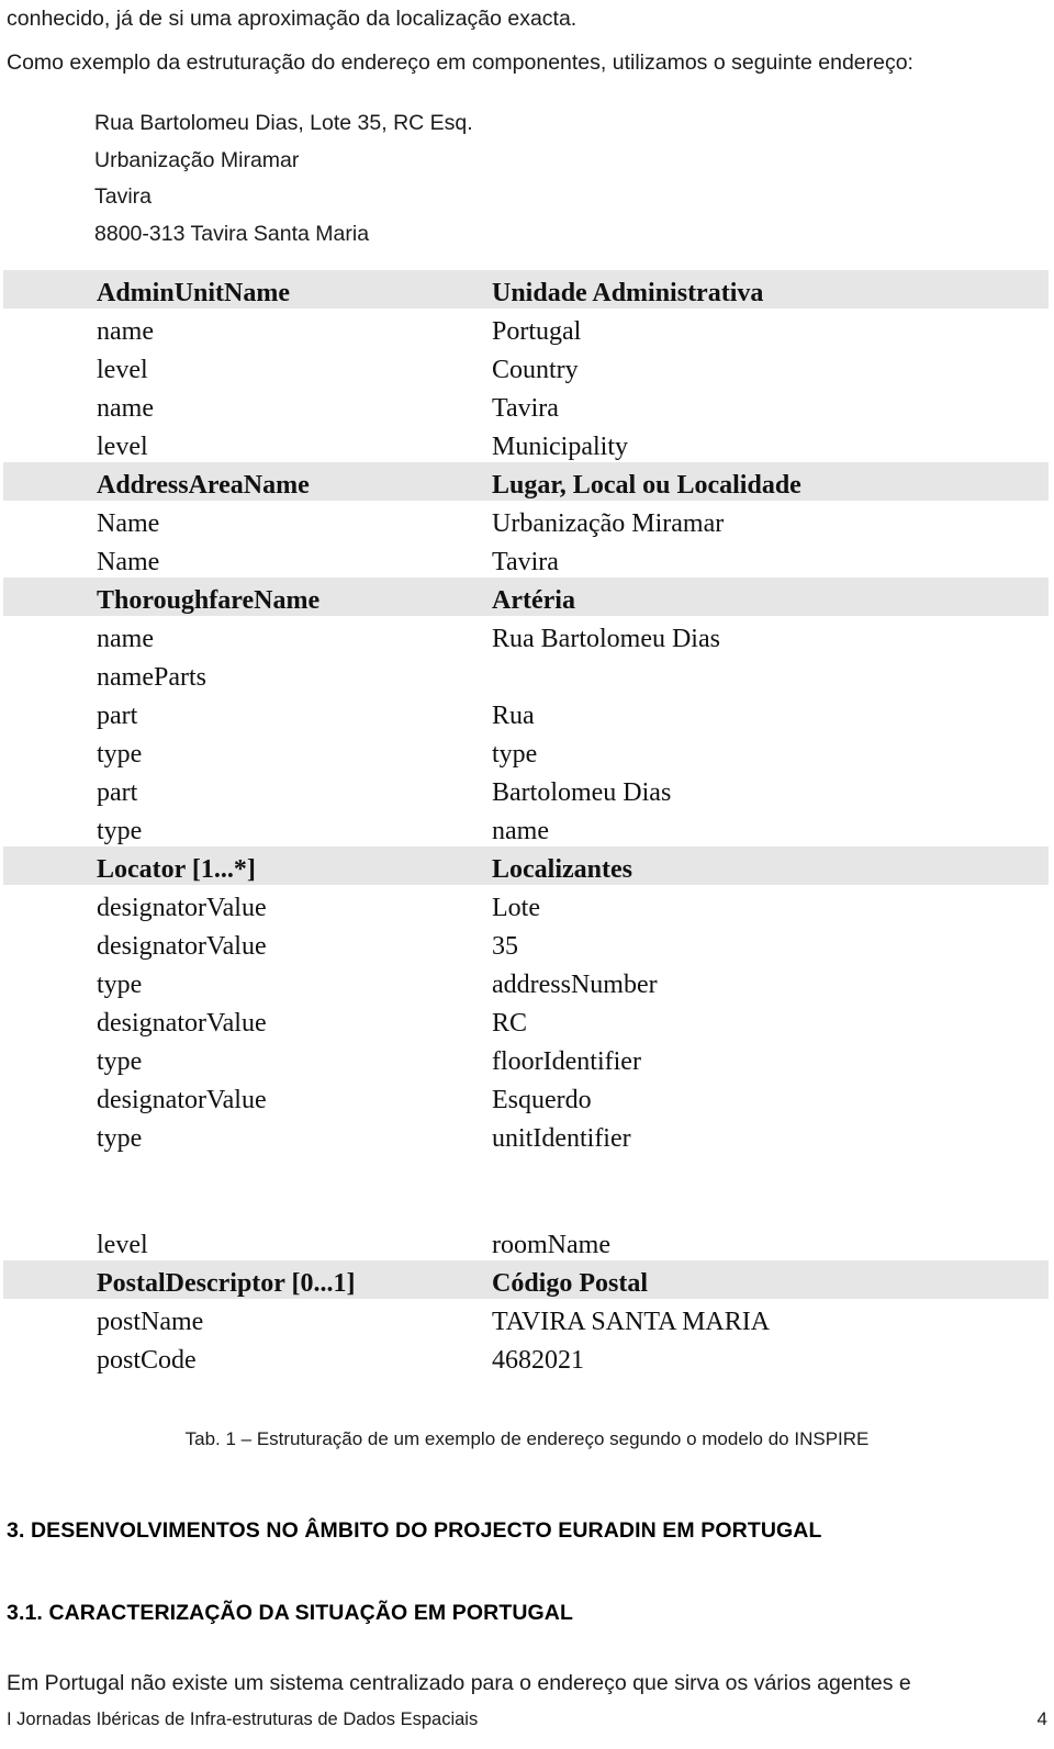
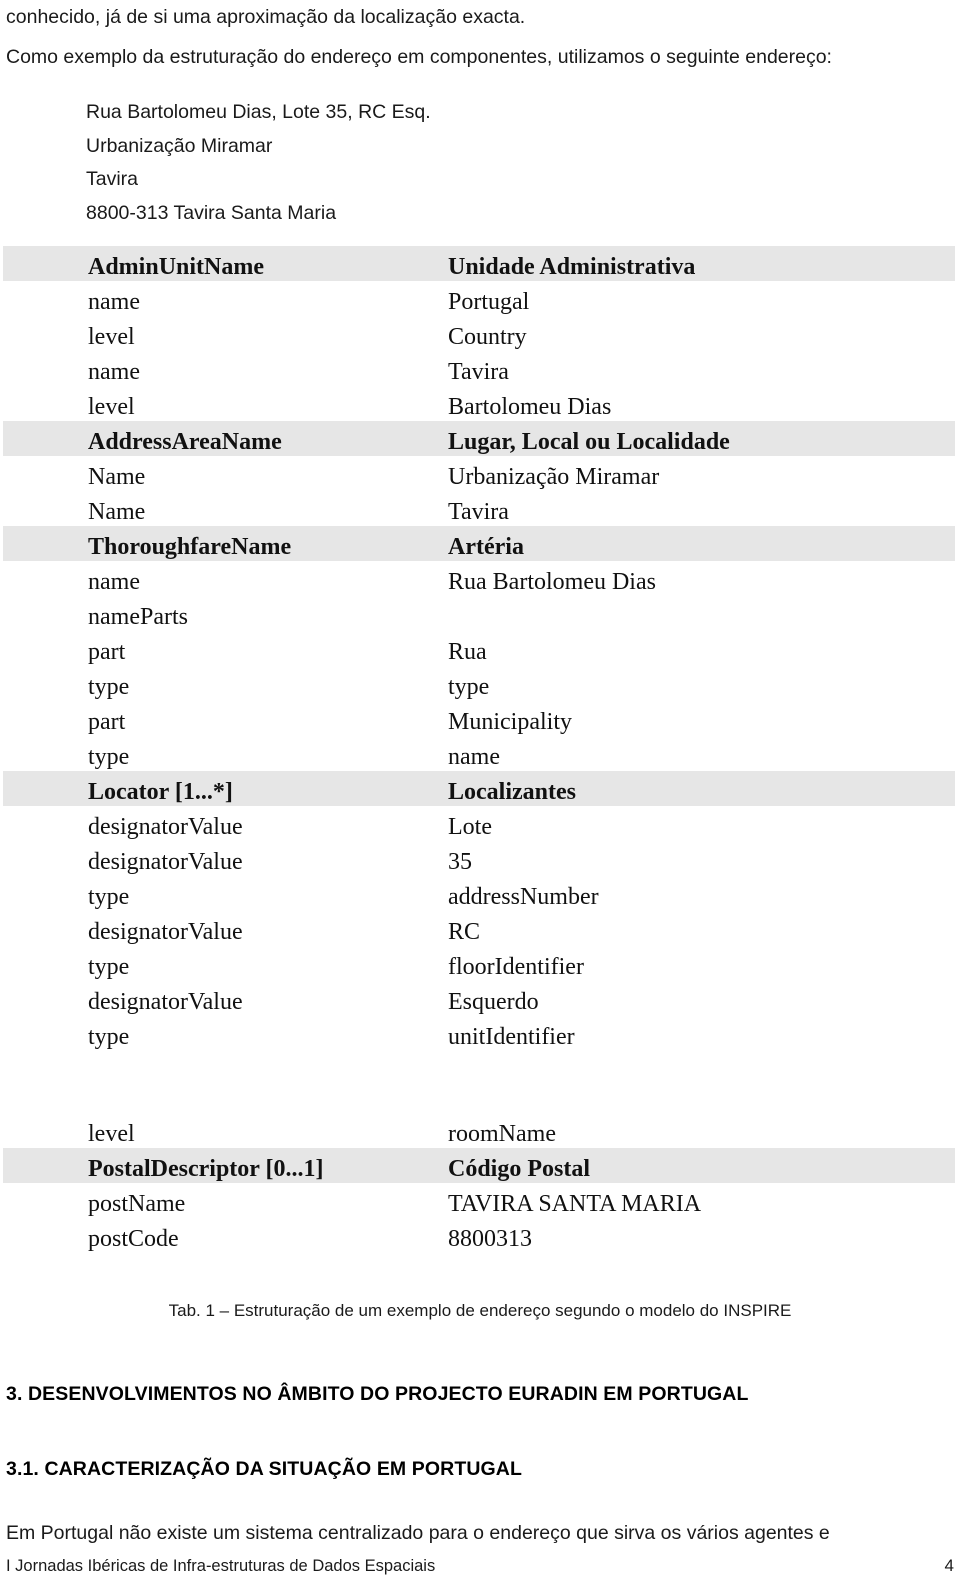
  conhecido, já de si uma aproximação da localização exacta.
  Como exemplo da estruturação do endereço em componentes, utilizamos o seguinte endereço:
  Rua Bartolomeu Dias, Lote 35, RC Esq.
  Urbanização Miramar
  Tavira
  8800-313 Tavira Santa Maria
  AdminUnitName	Unidade Administrativa
  name	Portugal
  level	Country
  name	Tavira
- level	Municipality
+ level	Bartolomeu Dias
  AddressAreaName	Lugar, Local ou Localidade
  Name	Urbanização Miramar
  Name	Tavira
  ThoroughfareName	Artéria
  name	Rua Bartolomeu Dias
  nameParts
  part	Rua
  type	type
- part	Bartolomeu Dias
+ part	Municipality
  type	name
  Locator [1...*]	Localizantes
  designatorValue	Lote
  designatorValue	35
  type	addressNumber
  designatorValue	RC
  type	floorIdentifier
  designatorValue	Esquerdo
  type	unitIdentifier
  level	roomName
  PostalDescriptor [0...1]	Código Postal
  postName	TAVIRA SANTA MARIA
- postCode	4682021
+ postCode	8800313
  Tab. 1 – Estruturação de um exemplo de endereço segundo o modelo do INSPIRE
  3. DESENVOLVIMENTOS NO ÂMBITO DO PROJECTO EURADIN EM PORTUGAL
  3.1. CARACTERIZAÇÃO DA SITUAÇÃO EM PORTUGAL
  Em Portugal não existe um sistema centralizado para o endereço que sirva os vários agentes e
  I Jornadas Ibéricas de Infra-estruturas de Dados Espaciais
  4
